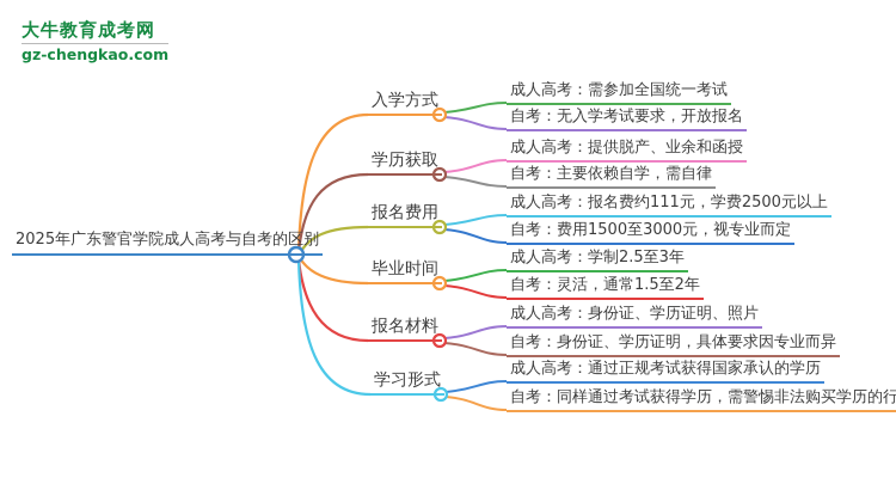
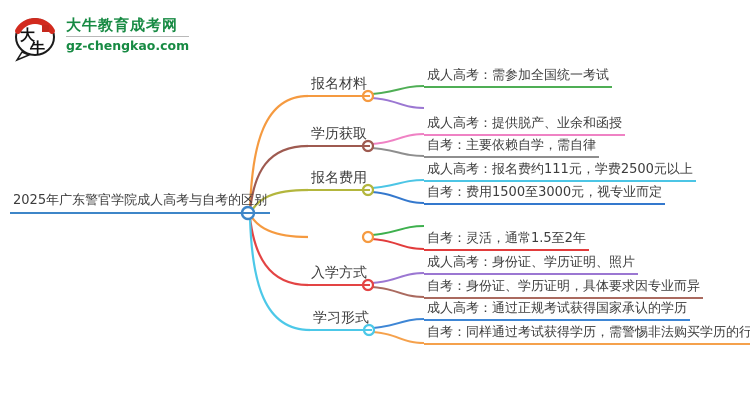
+ 大
+ 牛
  大牛教育成考网
  gz-chengkao.com
  2025年广东警官学院成人高考与自考的区别
- 入学方式
+ 报名材料
  学历获取
  报名费用
- 毕业时间
- 报名材料
+ 入学方式
  学习形式
  成人高考：需参加全国统一考试
- 自考：无入学考试要求，开放报名
  成人高考：提供脱产、业余和函授
  自考：主要依赖自学，需自律
  成人高考：报名费约111元，学费2500元以上
  自考：费用1500至3000元，视专业而定
- 成人高考：学制2.5至3年
  自考：灵活，通常1.5至2年
  成人高考：身份证、学历证明、照片
  自考：身份证、学历证明，具体要求因专业而异
  成人高考：通过正规考试获得国家承认的学历
  自考：同样通过考试获得学历，需警惕非法购买学历的行
